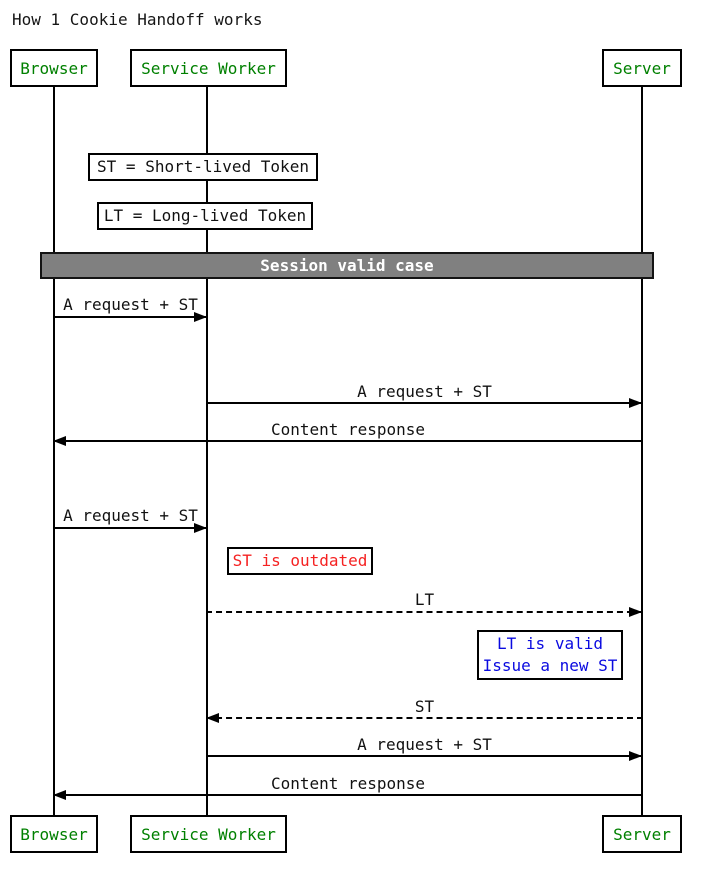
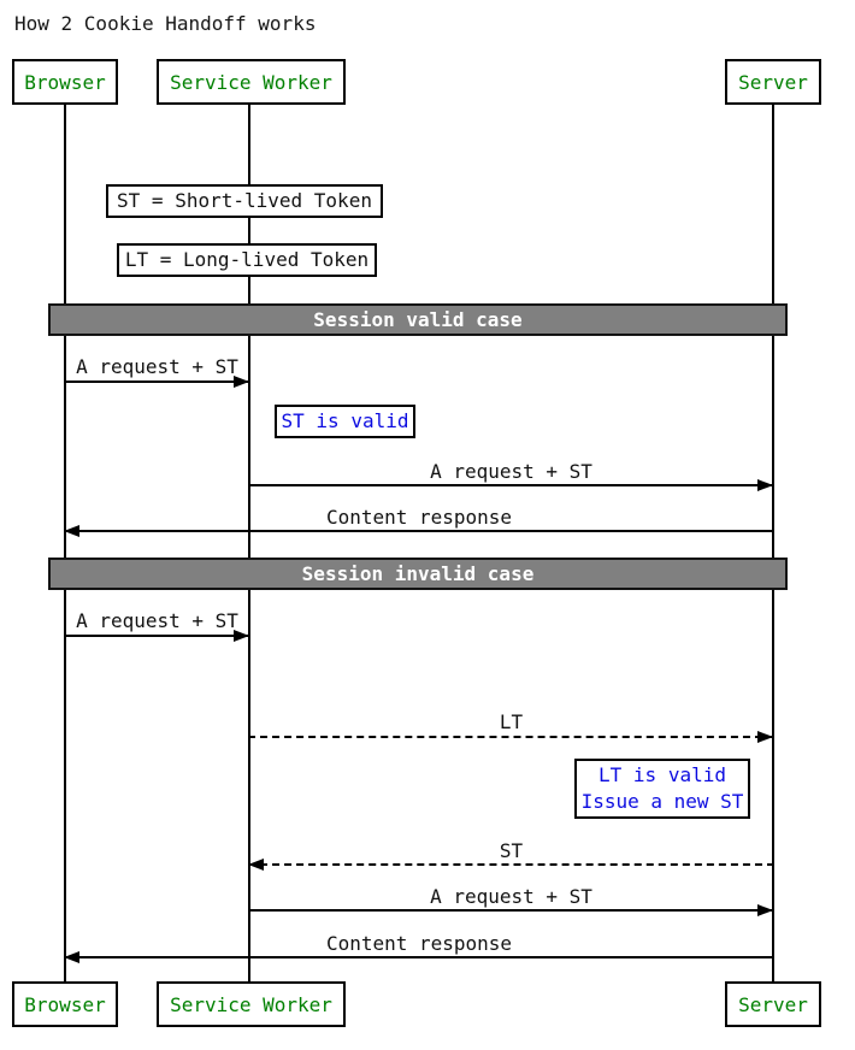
- How 1 Cookie Handoff works
+ How 2 Cookie Handoff works
  Browser
  Service Worker
  Server
  ST = Short-lived Token
  LT = Long-lived Token
  Session valid case
  A request + ST
+ ST is valid
  A request + ST
  Content response
+ Session invalid case
  A request + ST
- ST is outdated
  LT
  LT is valid
  Issue a new ST
  ST
  A request + ST
  Content response
  Browser
  Service Worker
  Server
